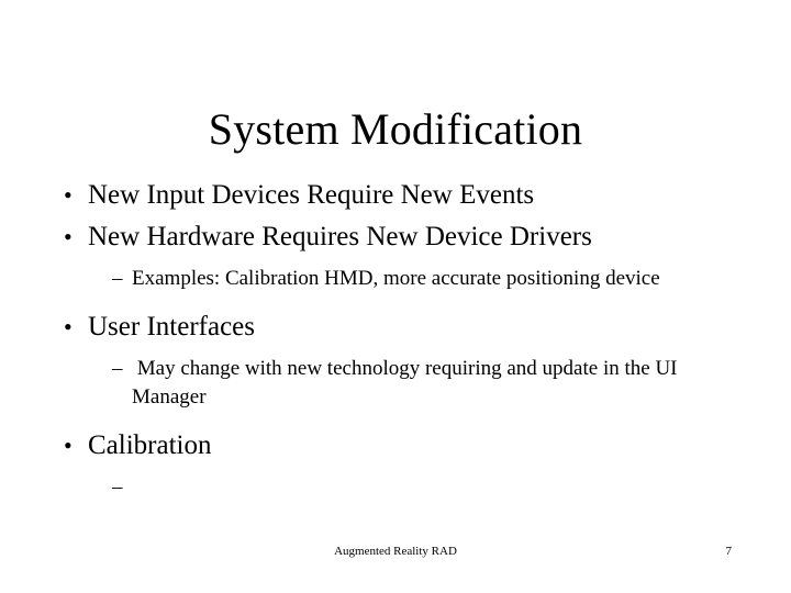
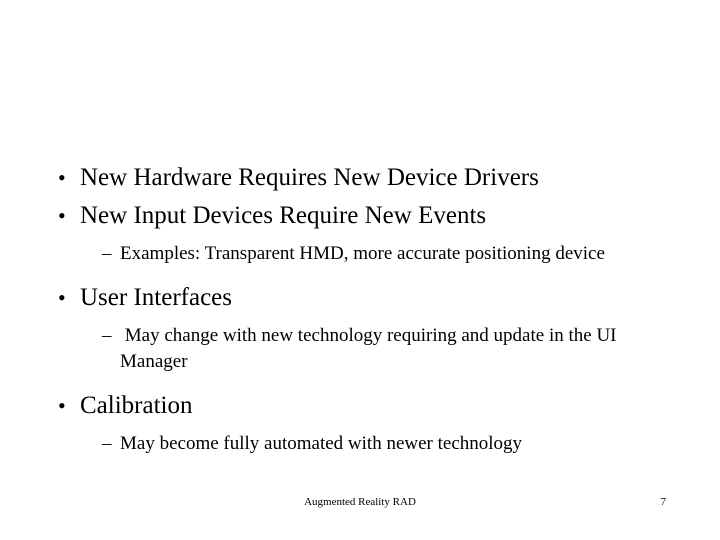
- System Modification
  •
- New Input Devices Require New Events
+ New Hardware Requires New Device Drivers
  •
- New Hardware Requires New Device Drivers
+ New Input Devices Require New Events
  –
- Examples: Calibration HMD, more accurate positioning device
+ Examples: Transparent HMD, more accurate positioning device
  •
  User Interfaces
  –
  May change with new technology requiring and update in the UI Manager
  •
  Calibration
  –
+ May become fully automated with newer technology
  Augmented Reality RAD
  7
